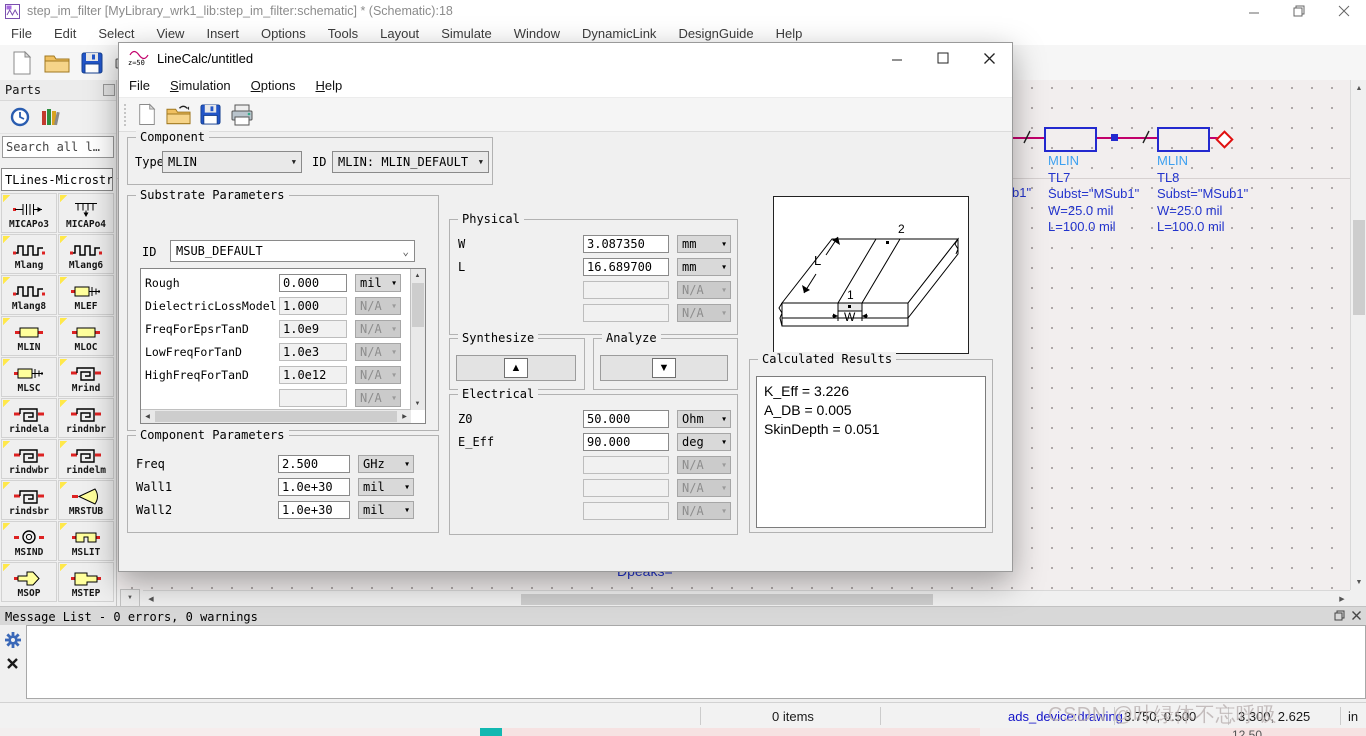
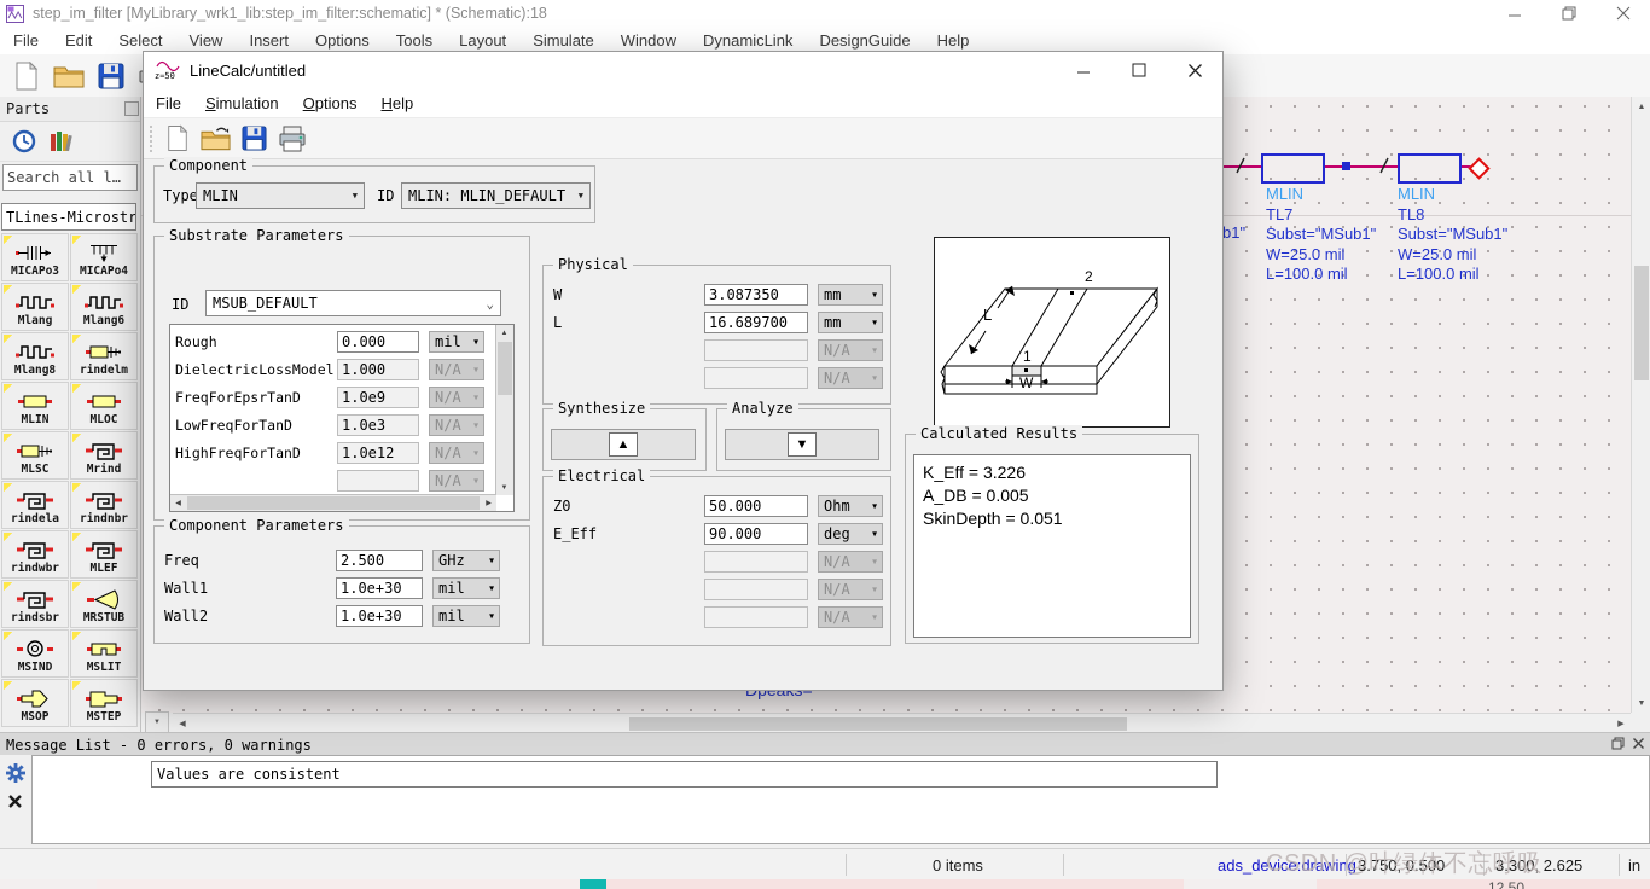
  step_im_filter [MyLibrary_wrk1_lib:step_im_filter:schematic] * (Schematic):18
  File
  Edit
  Select
  View
  Insert
  Options
  Tools
  Layout
  Simulate
  Window
  DynamicLink
  DesignGuide
  Help
  MLIN
  TL7
  Subst="MSub1"
  W=25.0 mil
  L=100.0 mil
  MLIN
  TL8
  Subst="MSub1"
  W=25.0 mil
  L=100.0 mil
  b1"
  Parts
  Search all l…
  TLines-Microstr
  MICAPo3
  MICAPo4
  Mlang
  Mlang6
  Mlang8
- MLEF
+ rindelm
  MLIN
  MLOC
  MLSC
  Mrind
  rindela
  rindnbr
  rindwbr
- rindelm
+ MLEF
  rindsbr
  MRSTUB
  MSIND
  MSLIT
  MSOP
  MSTEP
  Message List - 0 errors, 0 warnings
  0 items
  ads_device:drawing
  3.750, 0.500
  3.300, 2.625
  in
  CSDN @叶绿体不忘呼吸
  12.50
  z=50
  LineCalc/untitled
  File
  Simulation
  Options
  Help
  Component
  Type
  MLIN
  ▼
  ID
  MLIN: MLIN_DEFAULT
  ▼
  Substrate Parameters
  ID
  MSUB_DEFAULT
  ⌄
  Rough
  0.000
  mil
  ▼
  DielectricLossModel
  1.000
  N/A
  ▼
  FreqForEpsrTanD
  1.0e9
  N/A
  ▼
  LowFreqForTanD
  1.0e3
  N/A
  ▼
  HighFreqForTanD
  1.0e12
  N/A
  ▼
  N/A
  ▼
  Component Parameters
  Freq
  2.500
  GHz
  ▼
  Wall1
  1.0e+30
  mil
  ▼
  Wall2
  1.0e+30
  mil
  ▼
  Physical
  W
  3.087350
  mm
  ▼
  L
  16.689700
  mm
  ▼
  N/A
  ▼
  N/A
  ▼
  Synthesize
  ▲
  Analyze
  ▼
  Electrical
  Z0
  50.000
  Ohm
  ▼
  E_Eff
  90.000
  deg
  ▼
  N/A
  ▼
  N/A
  ▼
  N/A
  ▼
  L
  W
  1
  2
  Calculated Results
  K_Eff = 3.226
  A_DB = 0.005
  SkinDepth = 0.051
+ Values are consistent
